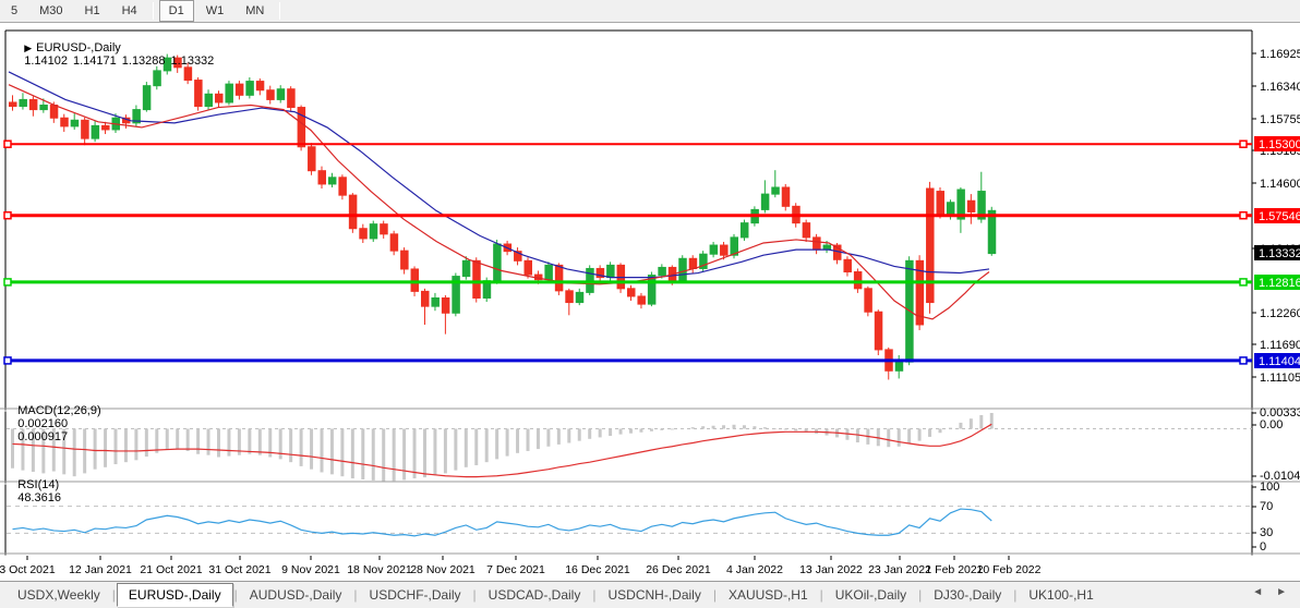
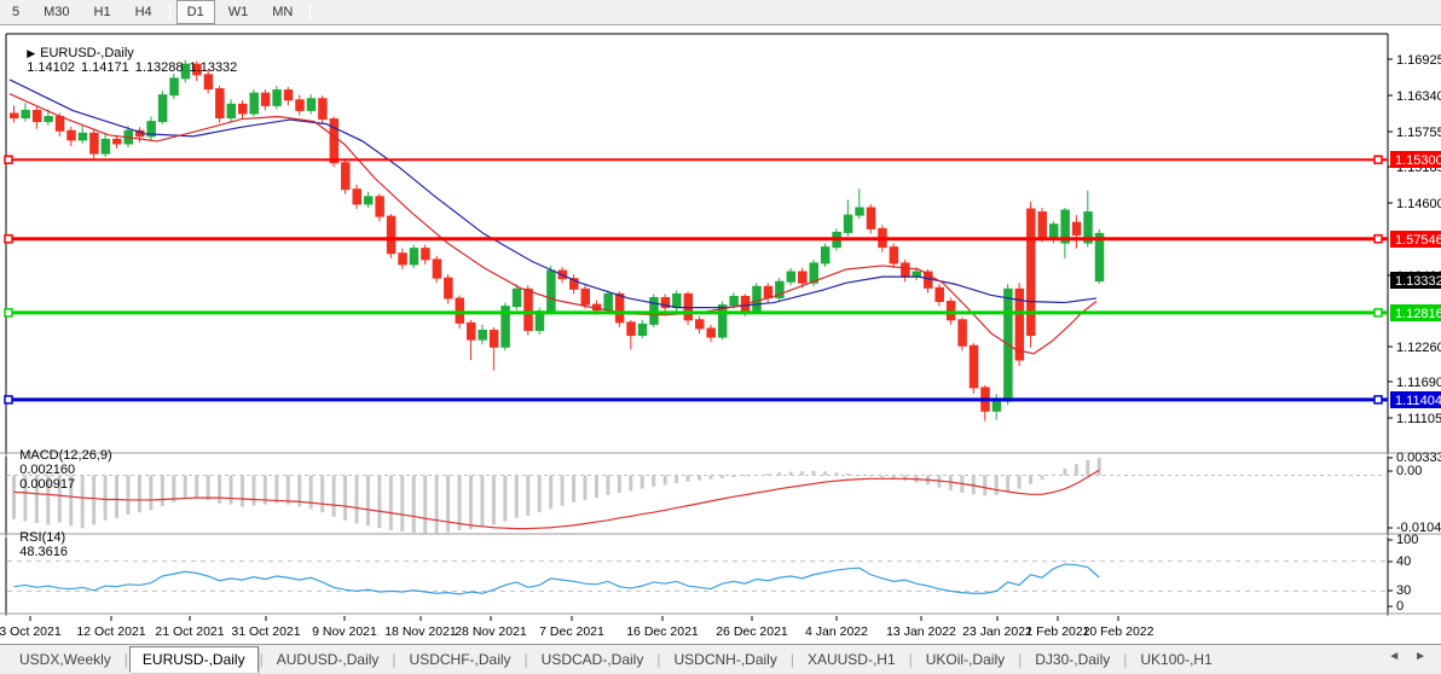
  5
  M30
  H1
  H4
  D1
  W1
  MN
  1.1692
  1.1634
  1.1575
  1.1460
  1.1226
  1.11690
  1.11105
  1.15300
  1.57546
  1.13332
  1.12816
  1.11404
  0.0033
  0.00
  -0.0104
  100
- 70
+ 40
  30
  0
  3 Oct 2021
- 12 Jan 2021
+ 12 Oct 2021
  21 Oct 2021
  31 Oct 2021
  9 Nov 2021
  18 Nov 2021
  28 Nov 2021
  7 Dec 2021
  16 Dec 2021
  26 Dec 2021
  4 Jan 2022
  13 Jan 2022
  23 Jan 2022
  1 Feb 2022
  10 Feb 2022
  ▶ EURUSD-,Daily 1.14102 1.14171 1.13288 1.13332
  MACD(12,26,9) 0.002160 0.000917
  RSI(14) 48.3616
  USDX,Weekly
  |
  EURUSD-,Daily
  |
  AUDUSD-,Daily
  |
  USDCHF-,Daily
  |
  USDCAD-,Daily
  |
  USDCNH-,Daily
  |
  XAUUSD-,H1
  |
  UKOil-,Daily
  |
  DJ30-,Daily
  |
  UK100-,H1
  ◄ ►
